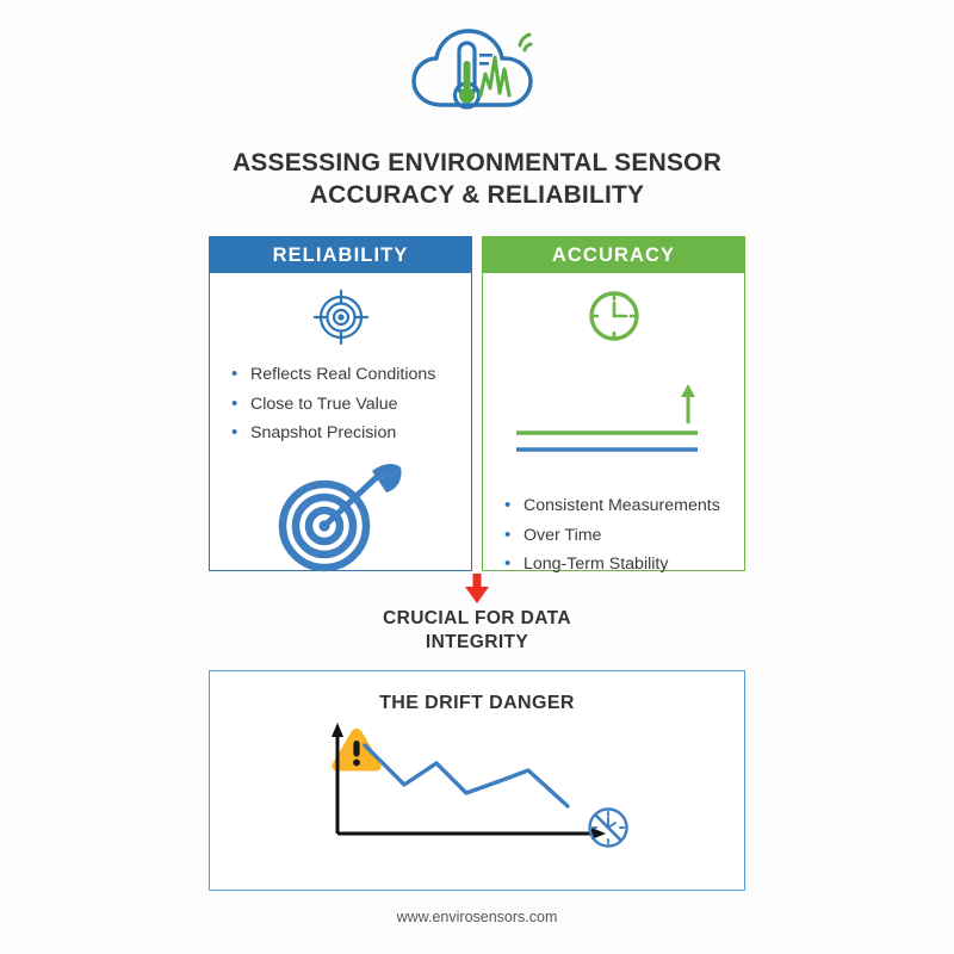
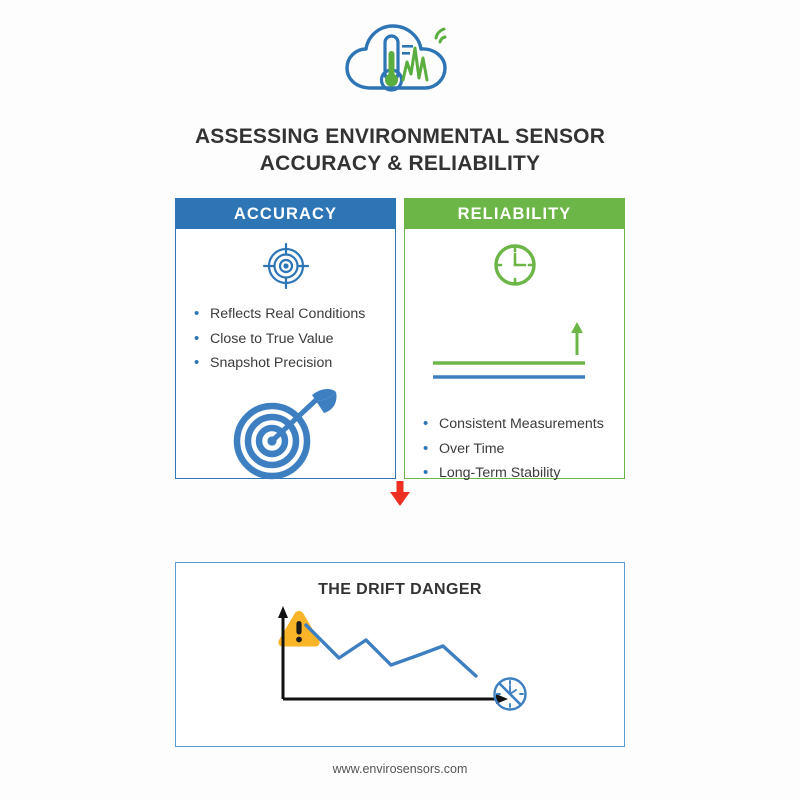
  ASSESSING ENVIRONMENTAL SENSOR
  ACCURACY & RELIABILITY
- RELIABILITY
+ ACCURACY
  Reflects Real Conditions
  Close to True Value
  Snapshot Precision
- ACCURACY
+ RELIABILITY
  Consistent Measurements
  Over Time
  Long-Term Stability
- CRUCIAL FOR DATA
- INTEGRITY
  THE DRIFT DANGER
  www.envirosensors.com
